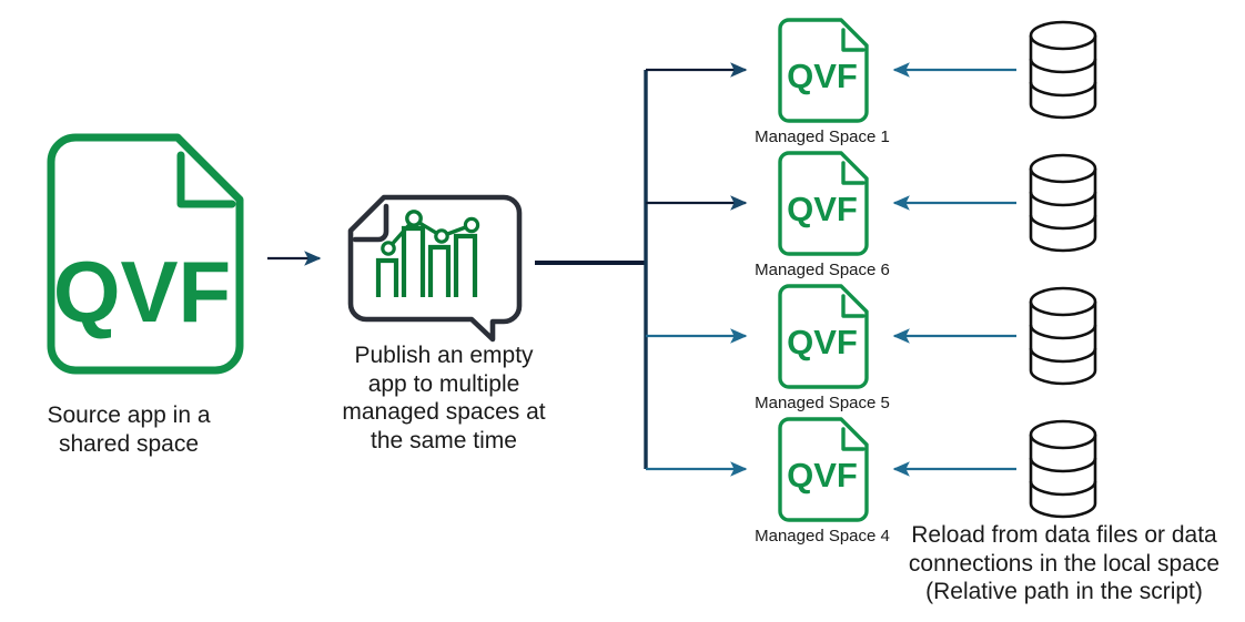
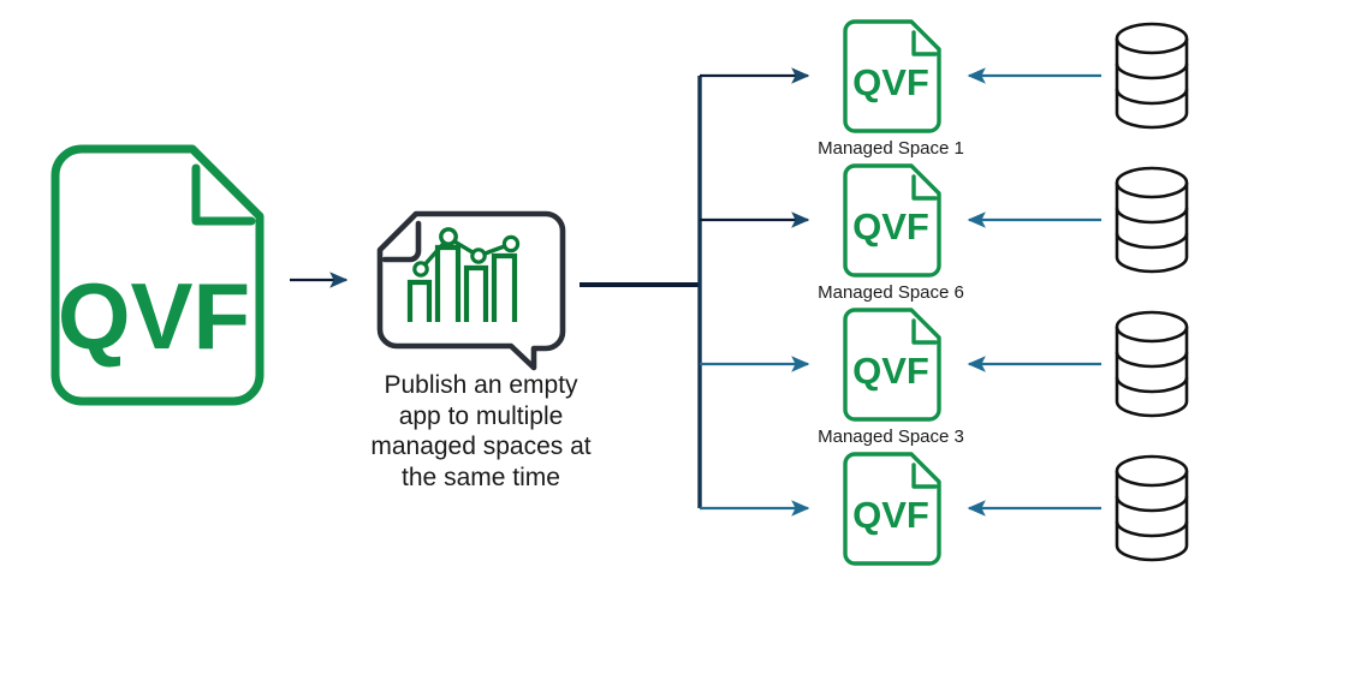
  QVF
  QVF
  QVF
  QVF
  QVF
- Source app in a
- shared space
  Publish an empty
  app to multiple
  managed spaces at
  the same time
  Managed Space 1
  Managed Space 6
- Managed Space 5
+ Managed Space 3
- Managed Space 4
- Reload from data files or data
- connections in the local space
- (Relative path in the script)
